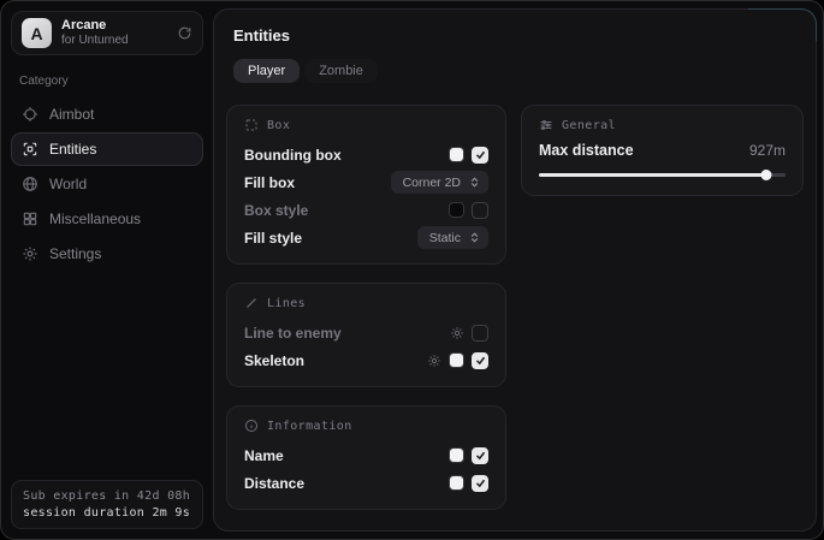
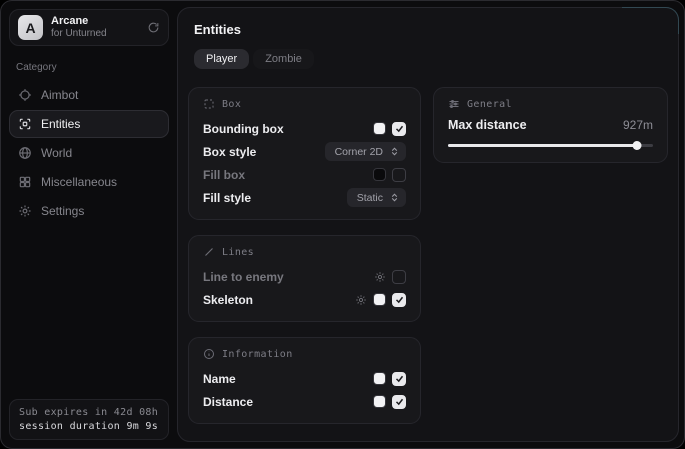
  A
  Arcane
  for Unturned
  Category
  Aimbot
  Entities
  World
  Miscellaneous
  Settings
  Sub expires in 42d 08h
- session duration 2m 9s
+ session duration 9m 9s
  Entities
  Player
  Zombie
  Box
  Bounding box
- Fill box
+ Box style
  Corner 2D
- Box style
+ Fill box
  Fill style
  Static
  Lines
  Line to enemy
  Skeleton
  Information
  Name
  Distance
  General
  Max distance
  927m
